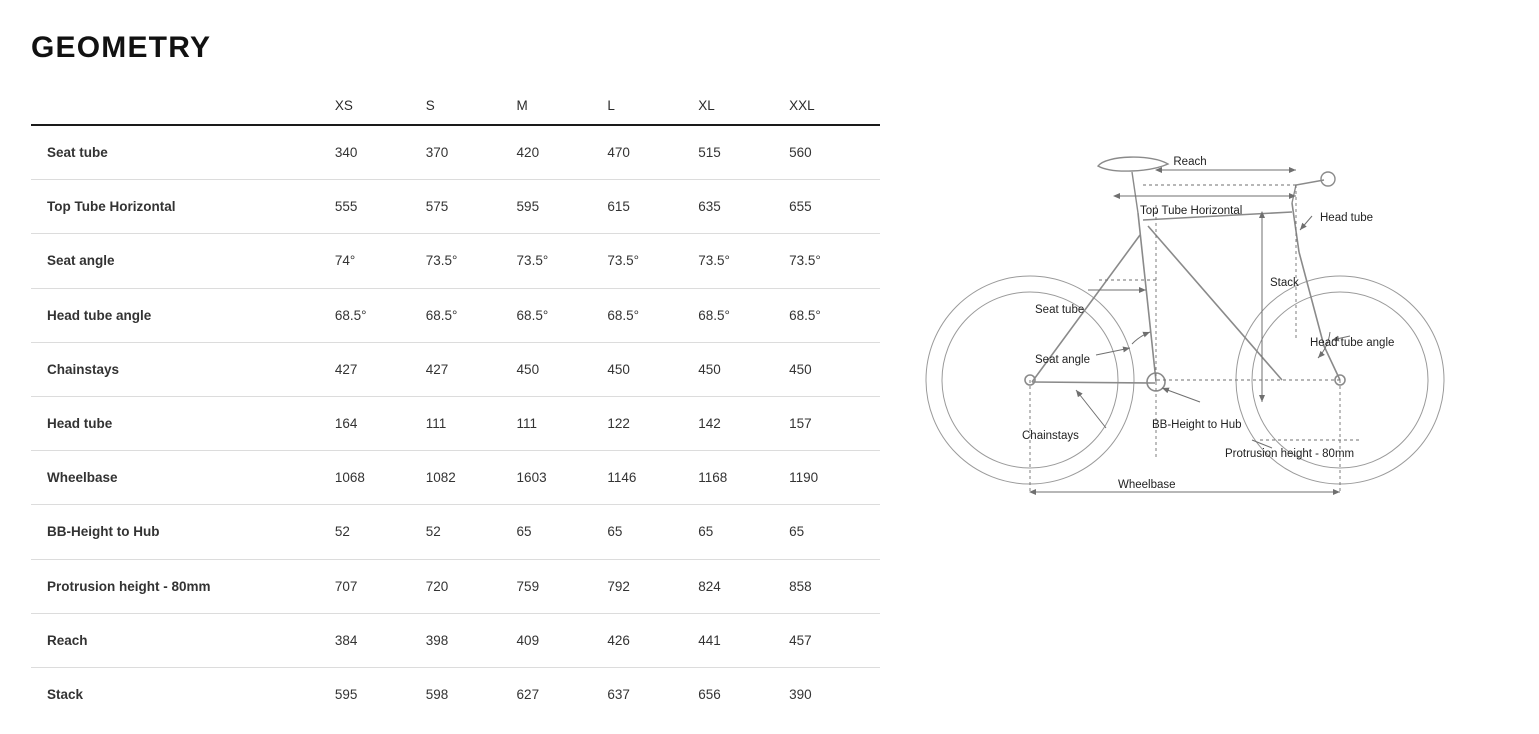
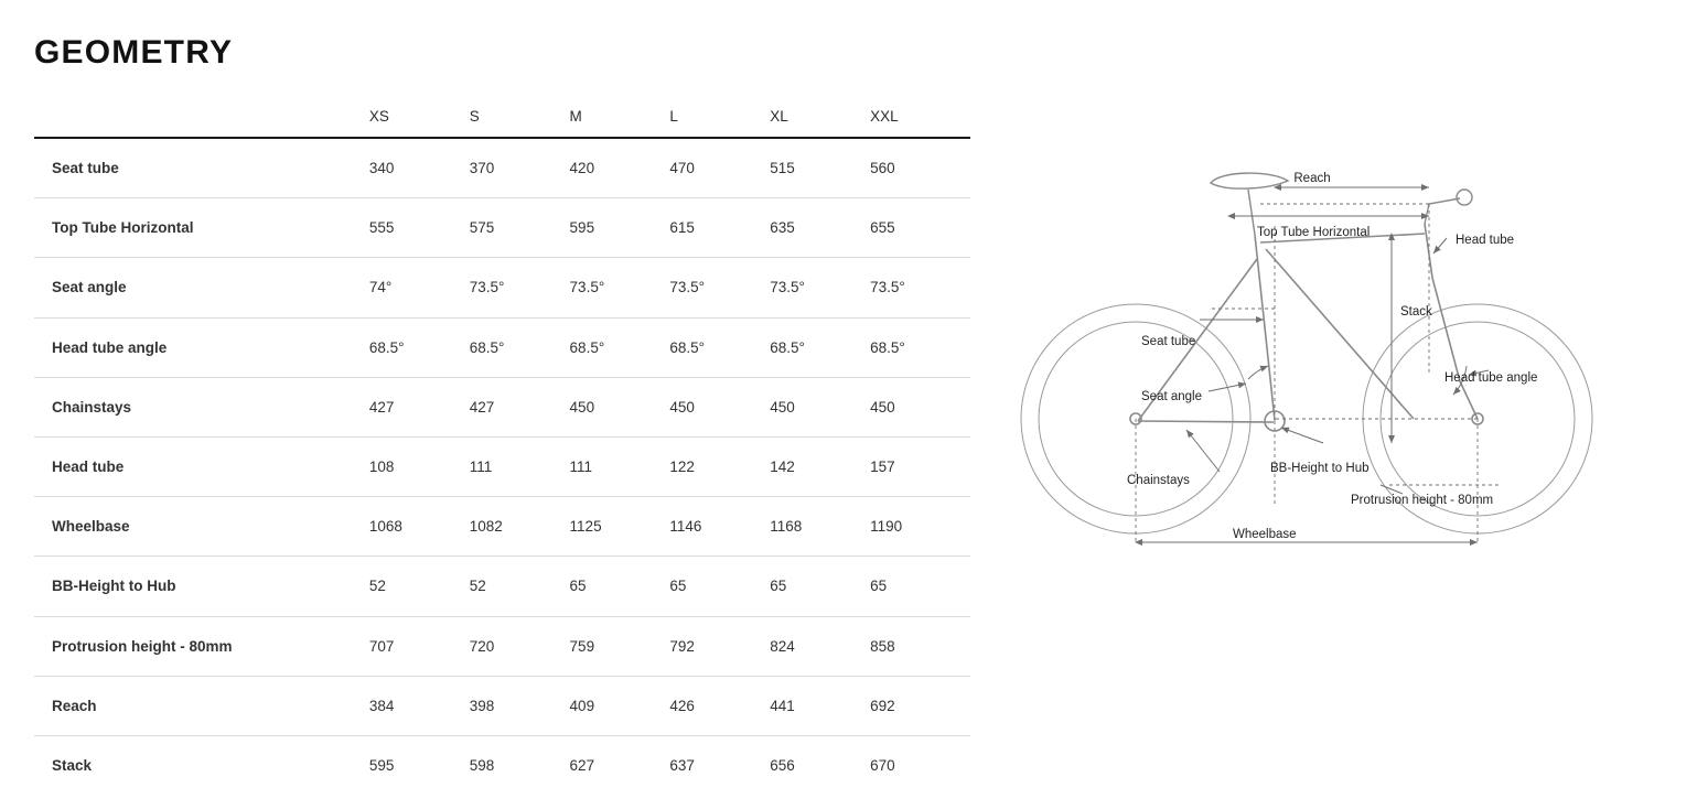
  GEOMETRY
  	XS	S	M	L	XL	XXL
  Seat tube	340	370	420	470	515	560
  Top Tube Horizontal	555	575	595	615	635	655
  Seat angle	74°	73.5°	73.5°	73.5°	73.5°	73.5°
  Head tube angle	68.5°	68.5°	68.5°	68.5°	68.5°	68.5°
  Chainstays	427	427	450	450	450	450
- Head tube	164	111	111	122	142	157
+ Head tube	108	111	111	122	142	157
- Wheelbase	1068	1082	1603	1146	1168	1190
+ Wheelbase	1068	1082	1125	1146	1168	1190
  BB-Height to Hub	52	52	65	65	65	65
  Protrusion height - 80mm	707	720	759	792	824	858
- Reach	384	398	409	426	441	457
+ Reach	384	398	409	426	441	692
- Stack	595	598	627	637	656	390
+ Stack	595	598	627	637	656	670
  Reach
  Top Tube Horizontal
  Head tube
  Stack
  Seat tube
  Seat angle
  Head tube angle
  BB-Height to Hub
  Chainstays
  Protrusion height - 80mm
  Wheelbase
